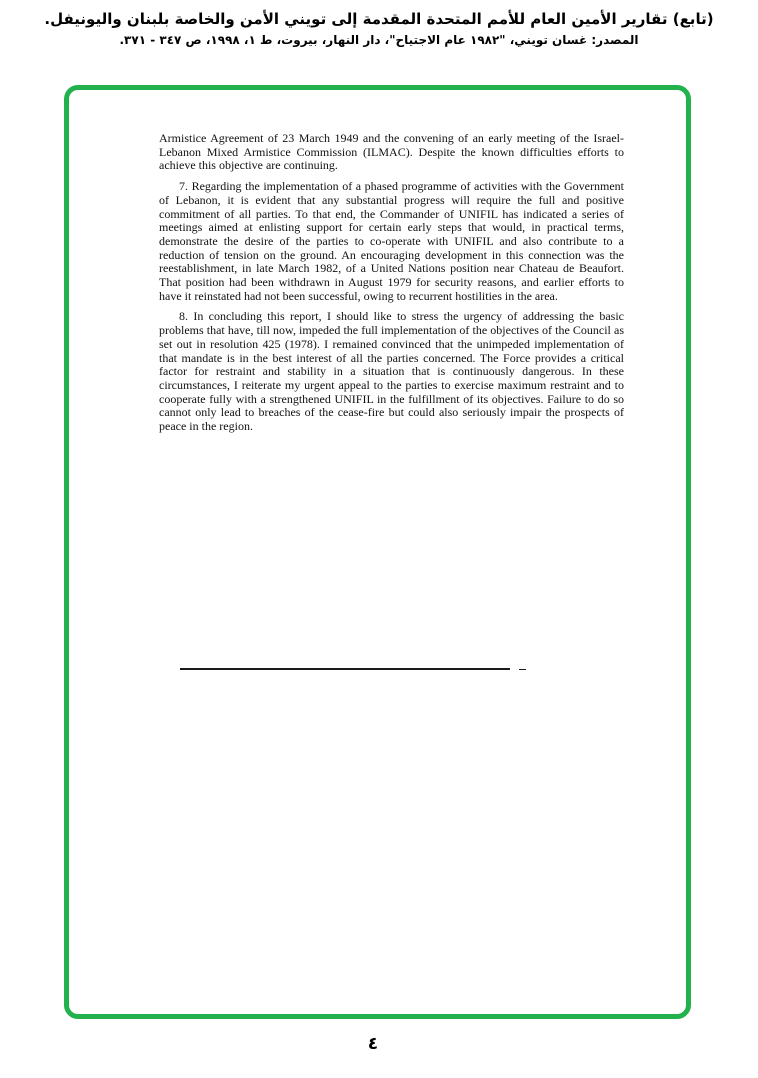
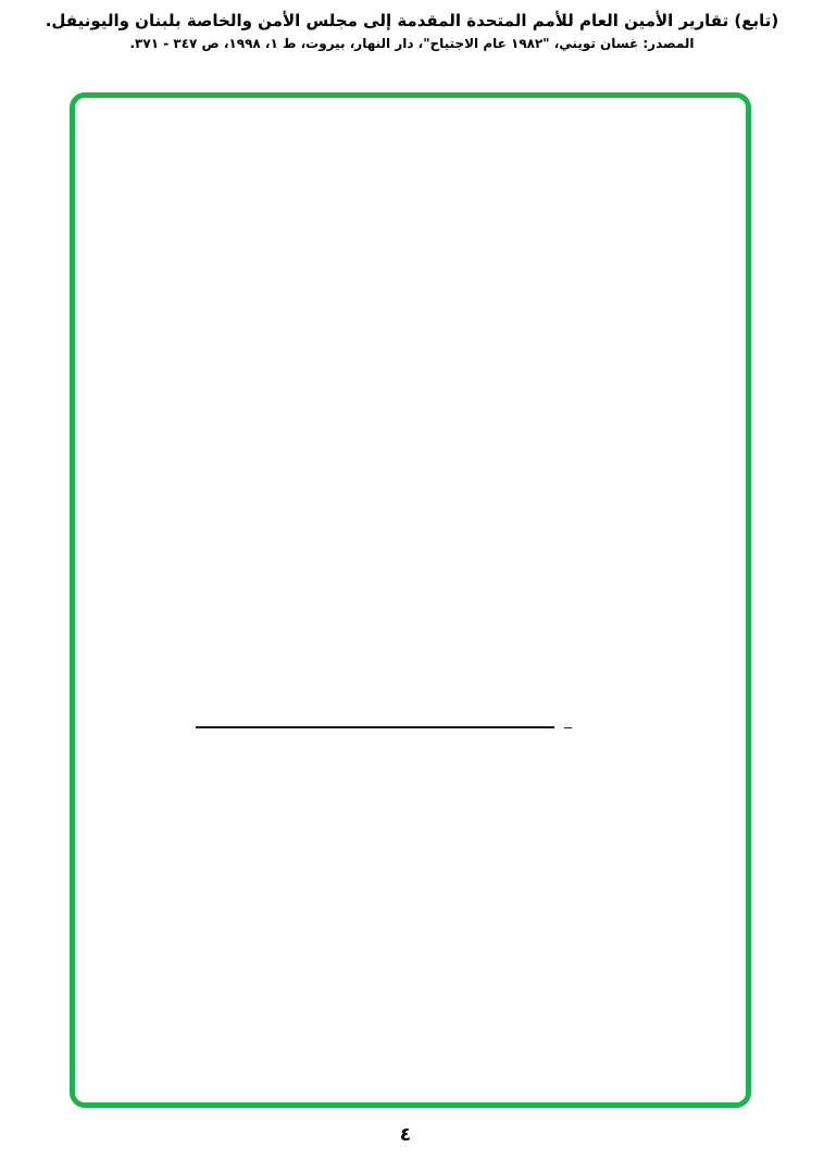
- (تابع) تقارير الأمين العام للأمم المتحدة المقدمة إلى تويني الأمن والخاصة بلبنان واليونيفل.
+ (تابع) تقارير الأمين العام للأمم المتحدة المقدمة إلى مجلس الأمن والخاصة بلبنان واليونيفل.
  المصدر: غسان تويني، "١٩٨٢ عام الاجتياح"، دار النهار، بيروت، ط ١، ١٩٩٨، ص ٣٤٧ - ٣٧١.
- Armistice Agreement of 23 March 1949 and the convening of an early meeting of the Israel-Lebanon Mixed Armistice Commission (ILMAC). Despite the known difficulties efforts to achieve this objective are continuing.
- 7. Regarding the implementation of a phased programme of activities with the Government of Lebanon, it is evident that any substantial progress will require the full and positive commitment of all parties. To that end, the Commander of UNIFIL has indicated a series of meetings aimed at enlisting support for certain early steps that would, in practical terms, demonstrate the desire of the parties to co-operate with UNIFIL and also contribute to a reduction of tension on the ground. An encouraging development in this connection was the reestablishment, in late March 1982, of a United Nations position near Chateau de Beaufort. That position had been withdrawn in August 1979 for security reasons, and earlier efforts to have it reinstated had not been successful, owing to recurrent hostilities in the area.
- 8. In concluding this report, I should like to stress the urgency of addressing the basic problems that have, till now, impeded the full implementation of the objectives of the Council as set out in resolution 425 (1978). I remained convinced that the unimpeded implementation of that mandate is in the best interest of all the parties concerned. The Force provides a critical factor for restraint and stability in a situation that is continuously dangerous. In these circumstances, I reiterate my urgent appeal to the parties to exercise maximum restraint and to cooperate fully with a strengthened UNIFIL in the fulfillment of its objectives. Failure to do so cannot only lead to breaches of the cease-fire but could also seriously impair the prospects of peace in the region.
  ٤
